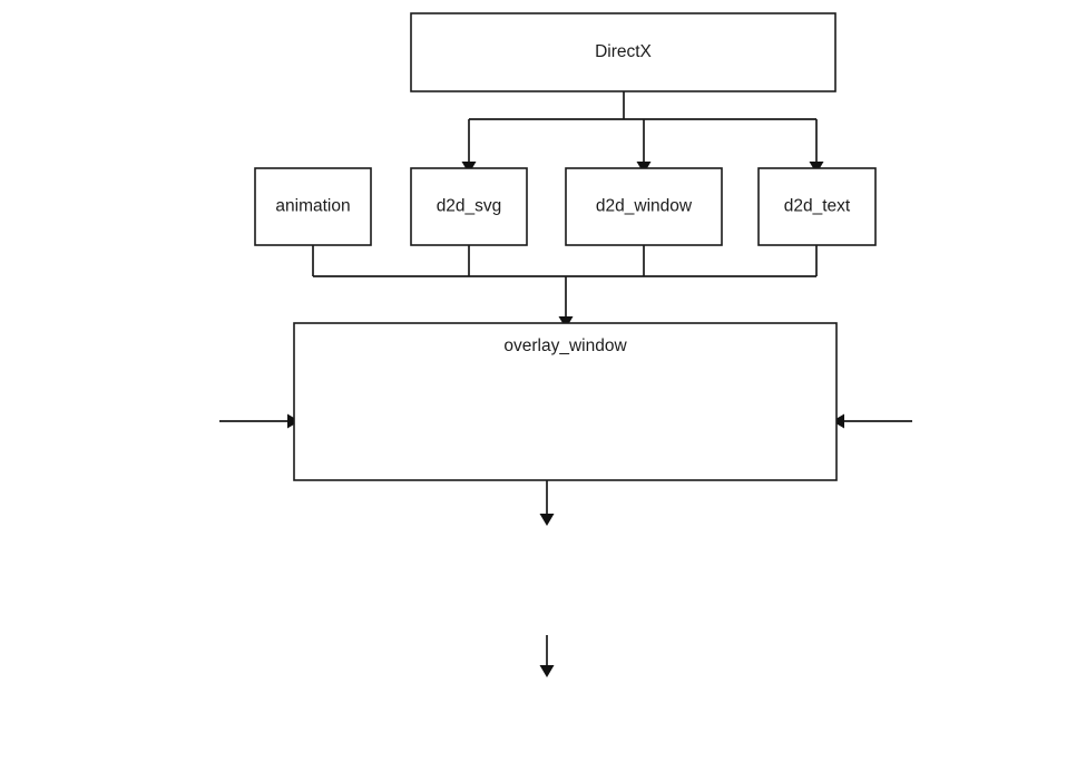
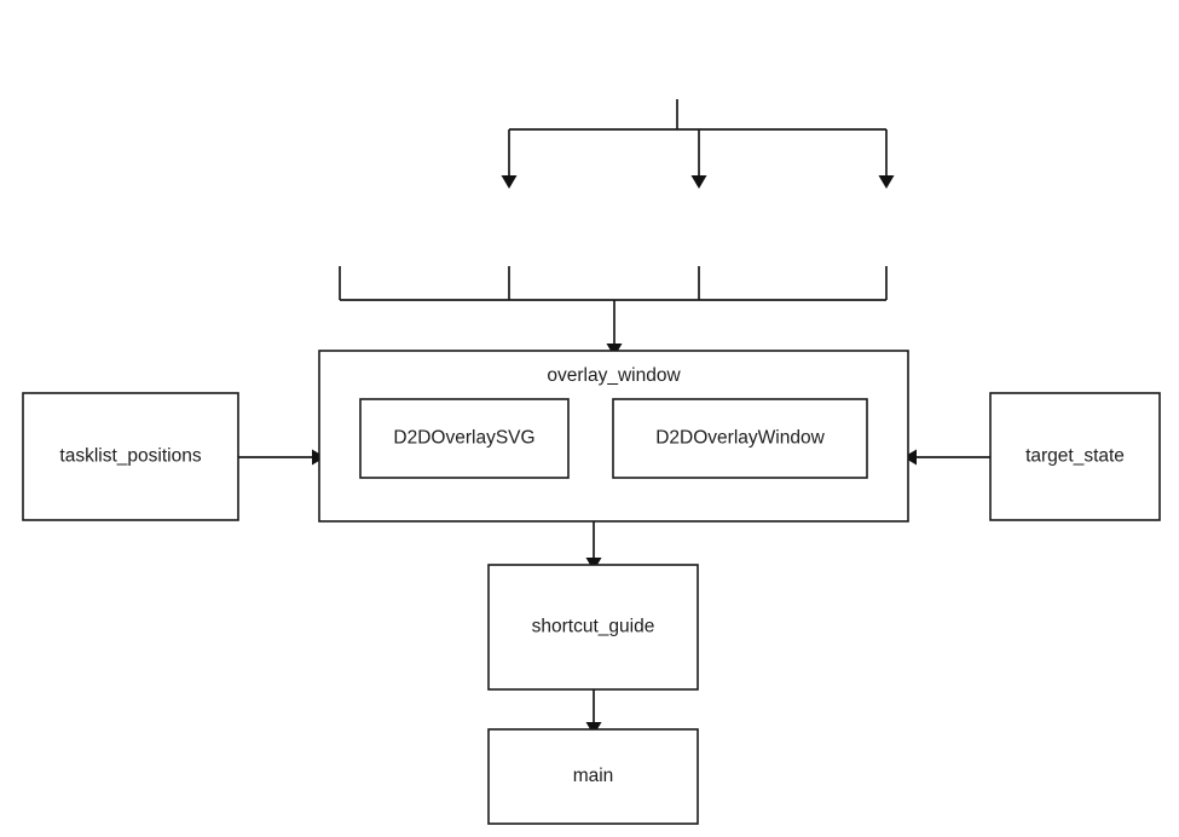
- DirectX
- animation
- d2d_svg
- d2d_window
- d2d_text
  overlay_window
+ D2DOverlaySVG
+ D2DOverlayWindow
+ tasklist_positions
+ target_state
+ shortcut_guide
+ main
